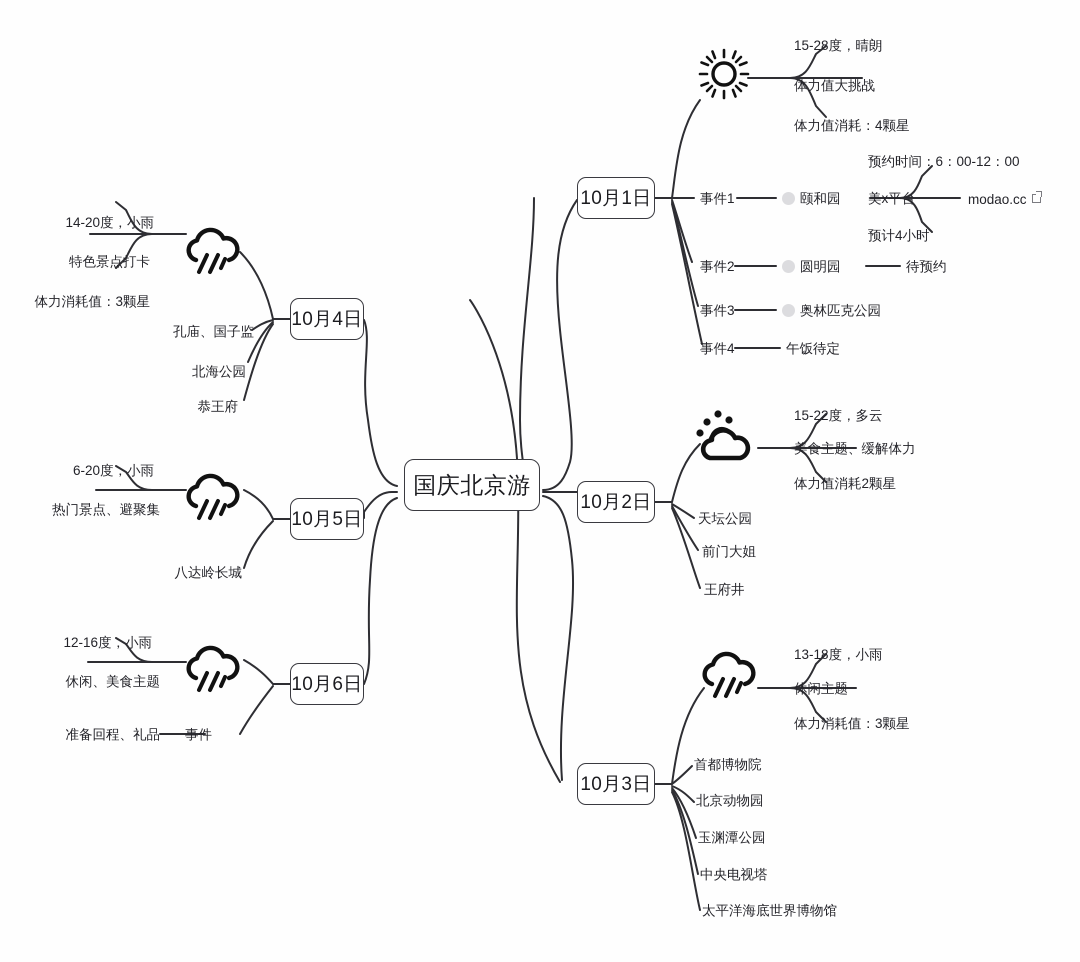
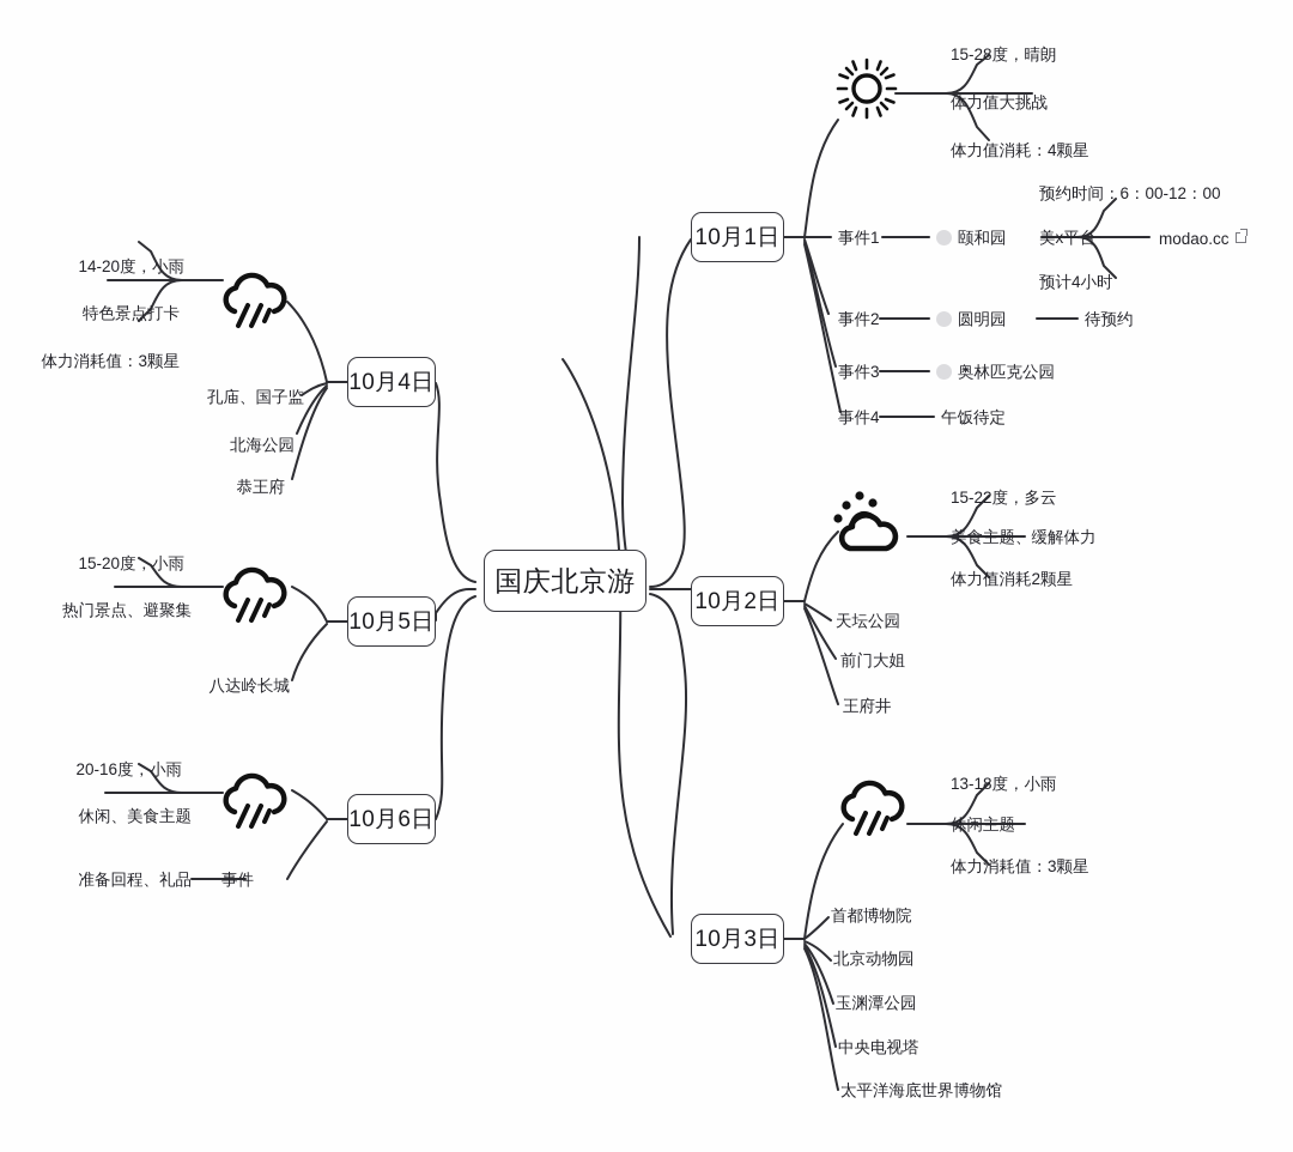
  国庆北京游
  10月1日
  10月2日
  10月3日
  10月4日
  10月5日
  10月6日
  15-28度，晴朗
  体力值大挑战
  体力值消耗：4颗星
  事件1
  颐和园
  预约时间：6：00-12：00
  美x平台
  预计4小时
  modao.cc
  事件2
  圆明园
  待预约
  事件3
  奥林匹克公园
  事件4
  午饭待定
  15-22度，多云
  美食主题、缓解体力
  体力值消耗2颗星
  天坛公园
  前门大姐
  王府井
  13-18度，小雨
  休闲主题
  体力消耗值：3颗星
  首都博物院
  北京动物园
  玉渊潭公园
  中央电视塔
  太平洋海底世界博物馆
  14-20度，小雨
  特色景点打卡
  体力消耗值：3颗星
  孔庙、国子监
  北海公园
  恭王府
- 6-20度，小雨
+ 15-20度，小雨
  热门景点、避聚集
  八达岭长城
- 12-16度，小雨
+ 20-16度，小雨
  休闲、美食主题
  事件
  准备回程、礼品
